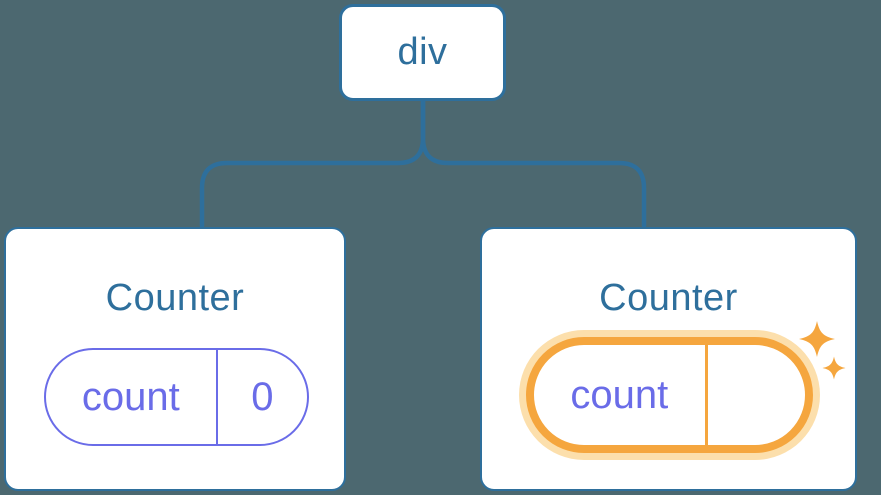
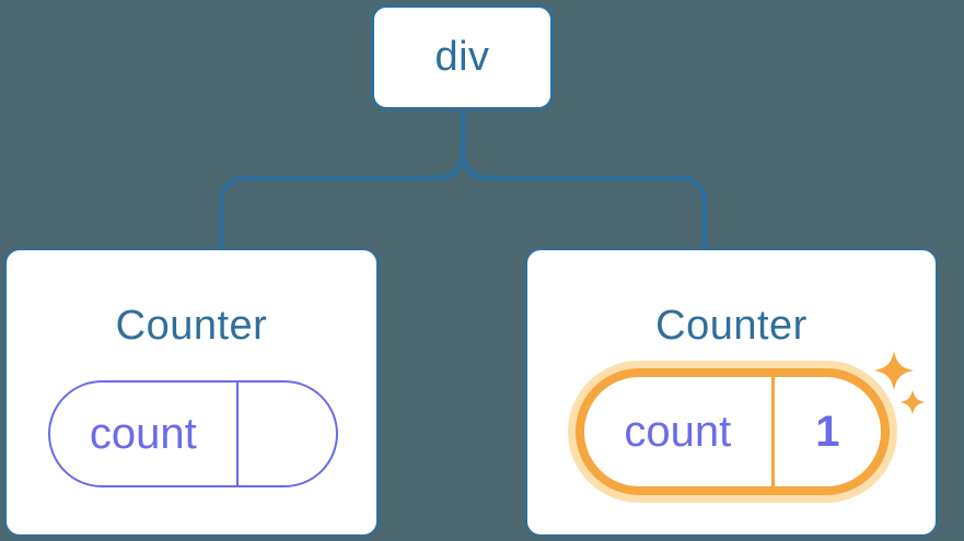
  div
  Counter
  count
- 0
  Counter
  count
+ 1
